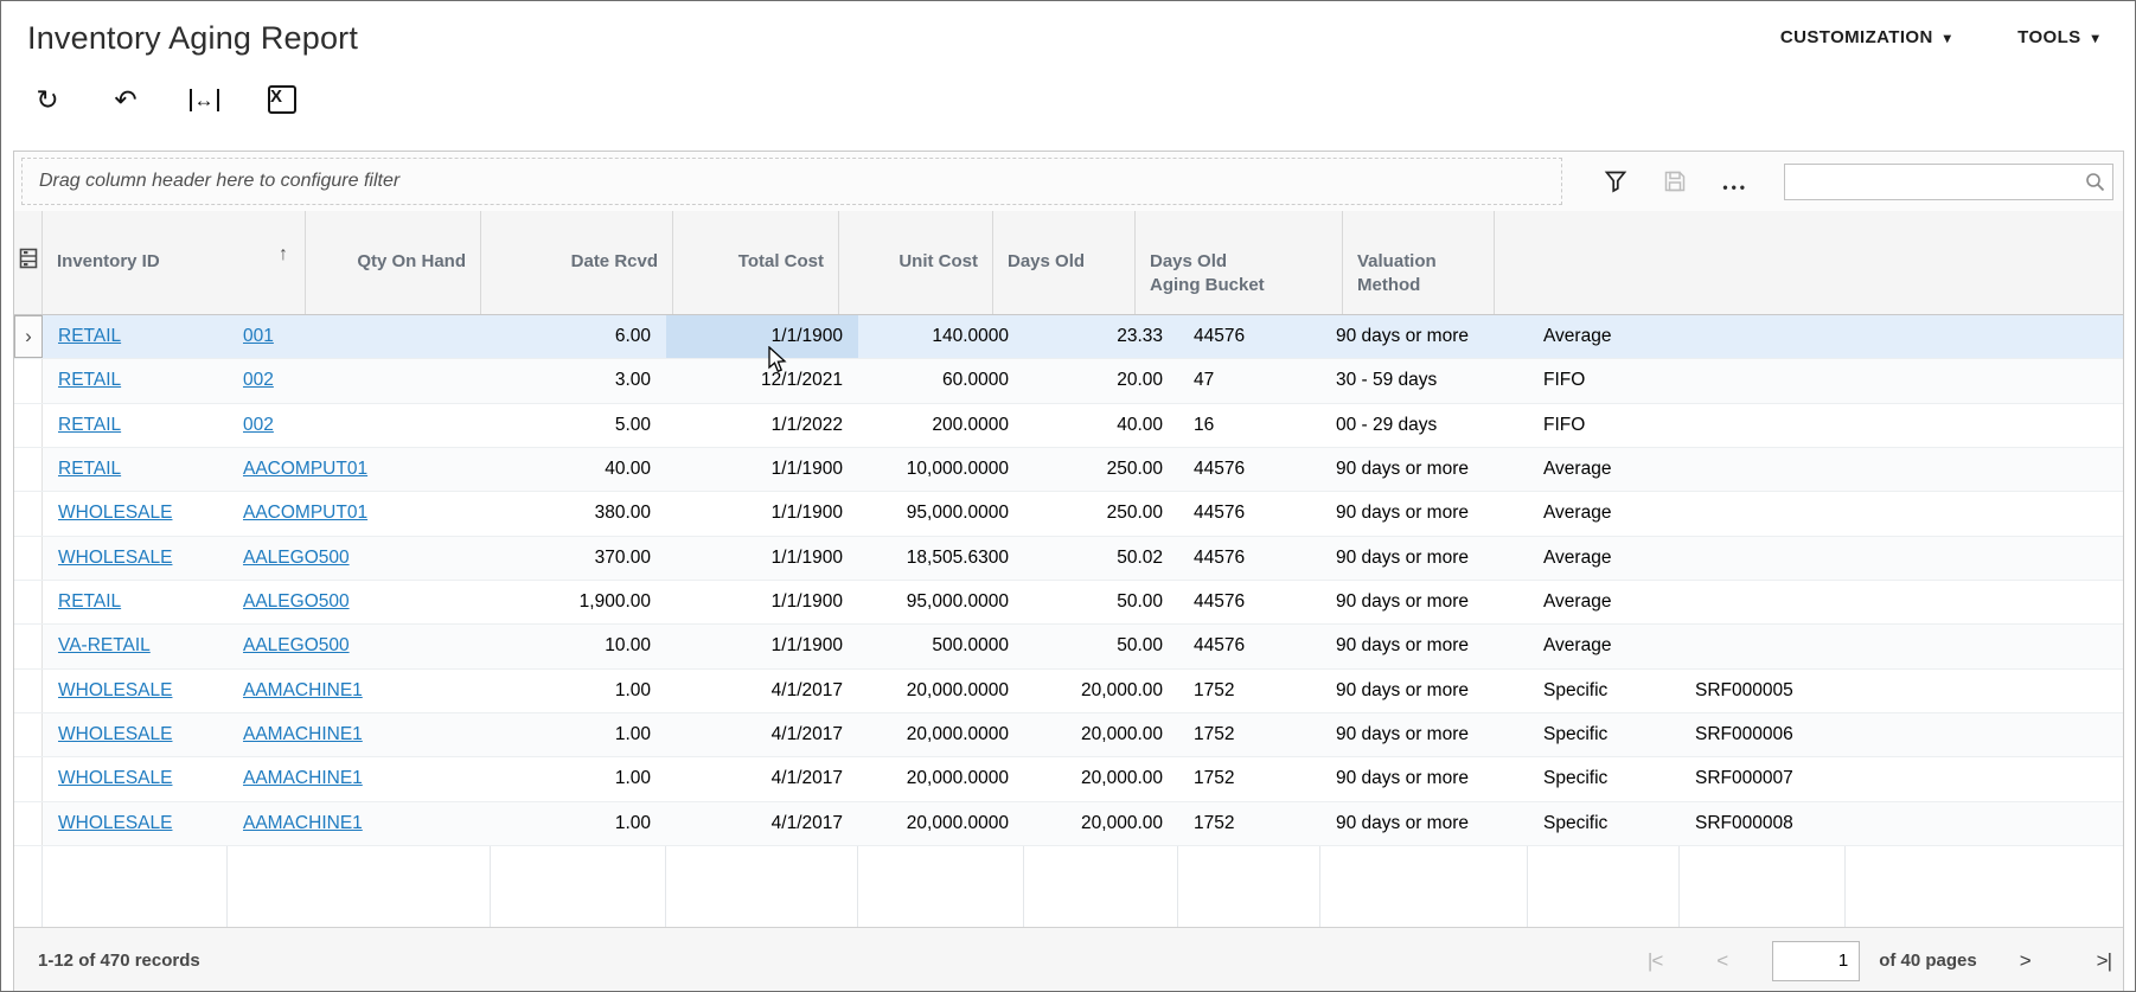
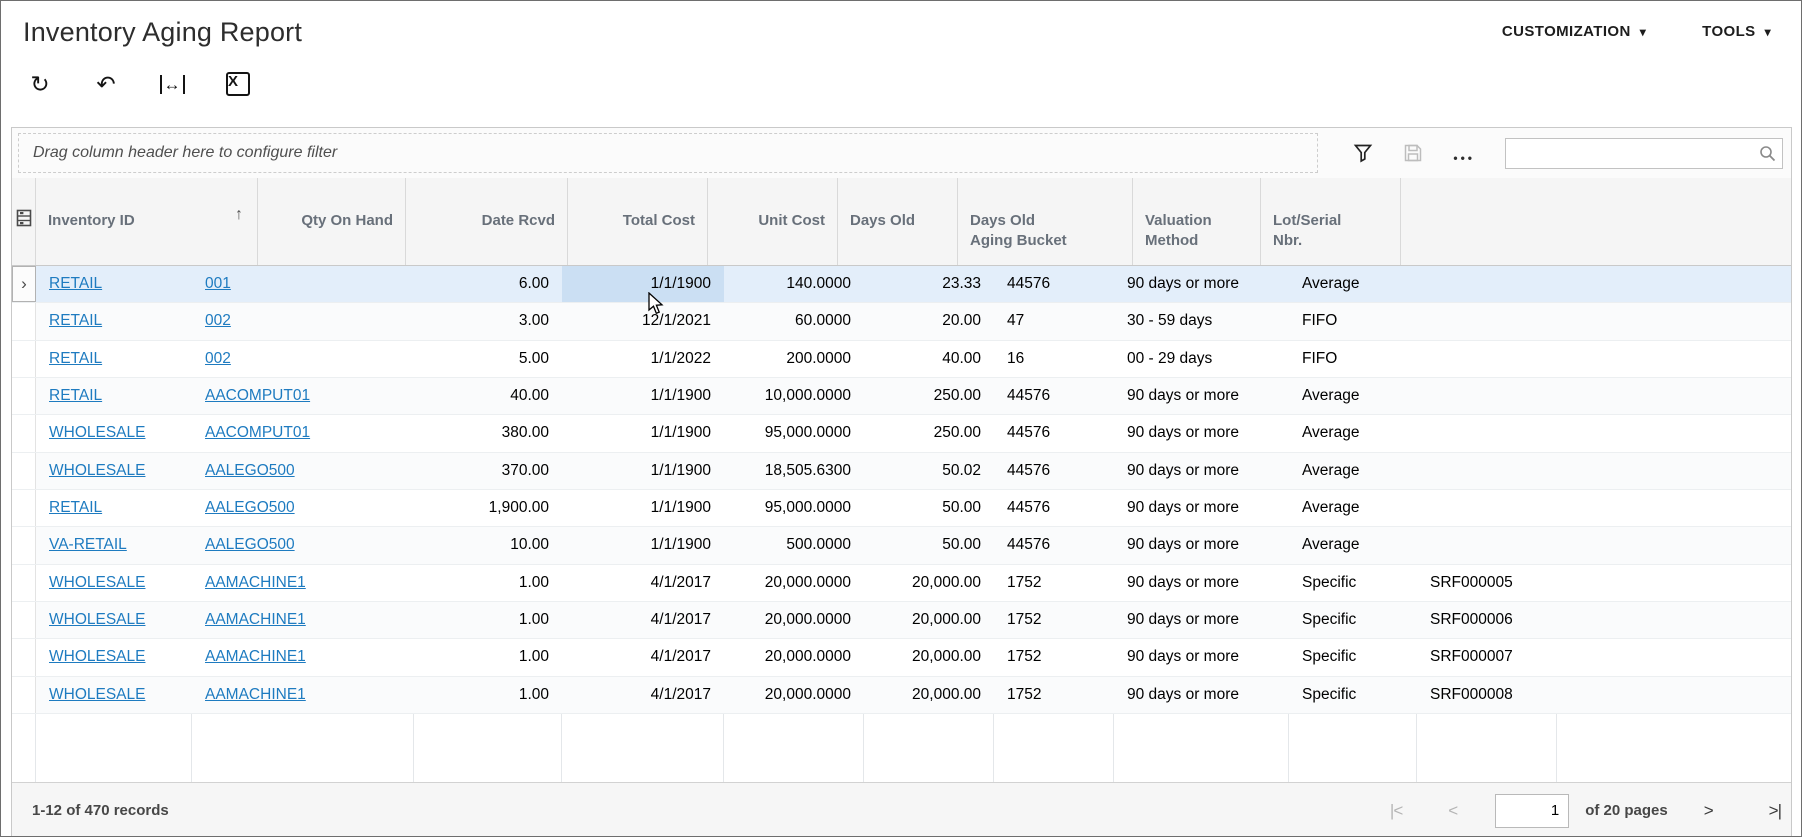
  Inventory Aging Report
  CUSTOMIZATION
  ▾
  TOOLS
  ▾
  ↻
  ↶
  ↔
  X
  Drag column header here to configure filter
  •••
  Inventory ID
  ↑
  Qty On Hand
  Date Rcvd
  Total Cost
  Unit Cost
  Days Old
  Days Old
  Aging Bucket
  Valuation
  Method
+ Lot/Serial
+ Nbr.
  ›
  RETAIL
  001
  6.00
  1/1/1900
  140.0000
  23.33
  44576
  90 days or more
  Average
  RETAIL
  002
  3.00
  12/1/2021
  60.0000
  20.00
  47
  30 - 59 days
  FIFO
  RETAIL
  002
  5.00
  1/1/2022
  200.0000
  40.00
  16
  00 - 29 days
  FIFO
  RETAIL
  AACOMPUT01
  40.00
  1/1/1900
  10,000.0000
  250.00
  44576
  90 days or more
  Average
  WHOLESALE
  AACOMPUT01
  380.00
  1/1/1900
  95,000.0000
  250.00
  44576
  90 days or more
  Average
  WHOLESALE
  AALEGO500
  370.00
  1/1/1900
  18,505.6300
  50.02
  44576
  90 days or more
  Average
  RETAIL
  AALEGO500
  1,900.00
  1/1/1900
  95,000.0000
  50.00
  44576
  90 days or more
  Average
  VA-RETAIL
  AALEGO500
  10.00
  1/1/1900
  500.0000
  50.00
  44576
  90 days or more
  Average
  WHOLESALE
  AAMACHINE1
  1.00
  4/1/2017
  20,000.0000
  20,000.00
  1752
  90 days or more
  Specific
  SRF000005
  WHOLESALE
  AAMACHINE1
  1.00
  4/1/2017
  20,000.0000
  20,000.00
  1752
  90 days or more
  Specific
  SRF000006
  WHOLESALE
  AAMACHINE1
  1.00
  4/1/2017
  20,000.0000
  20,000.00
  1752
  90 days or more
  Specific
  SRF000007
  WHOLESALE
  AAMACHINE1
  1.00
  4/1/2017
  20,000.0000
  20,000.00
  1752
  90 days or more
  Specific
  SRF000008
  1-12 of 470 records
  |<
  <
  1
- of 40 pages
+ of 20 pages
  >
  >|
